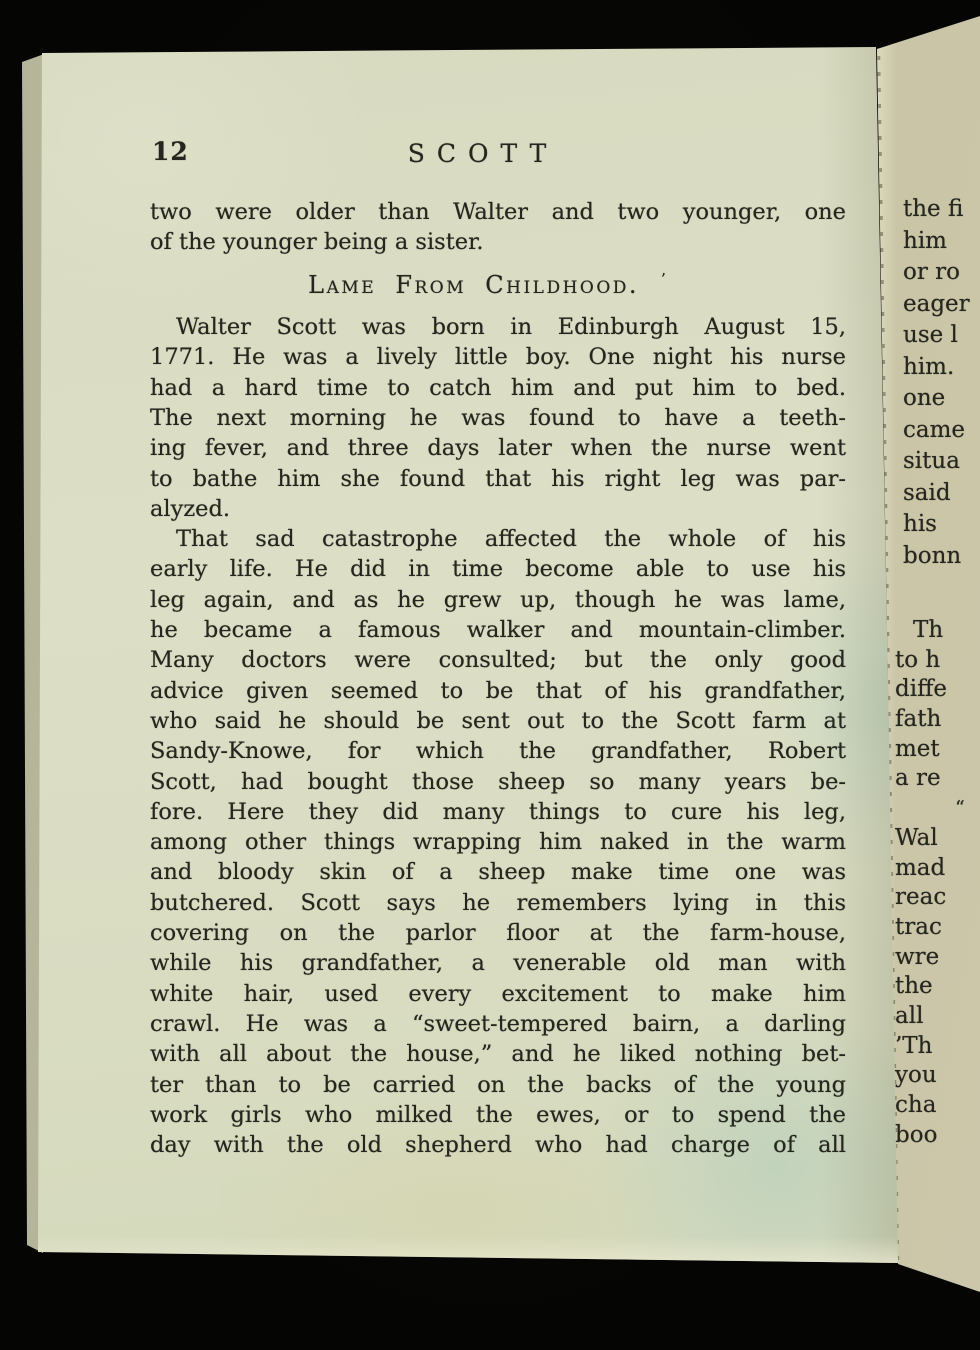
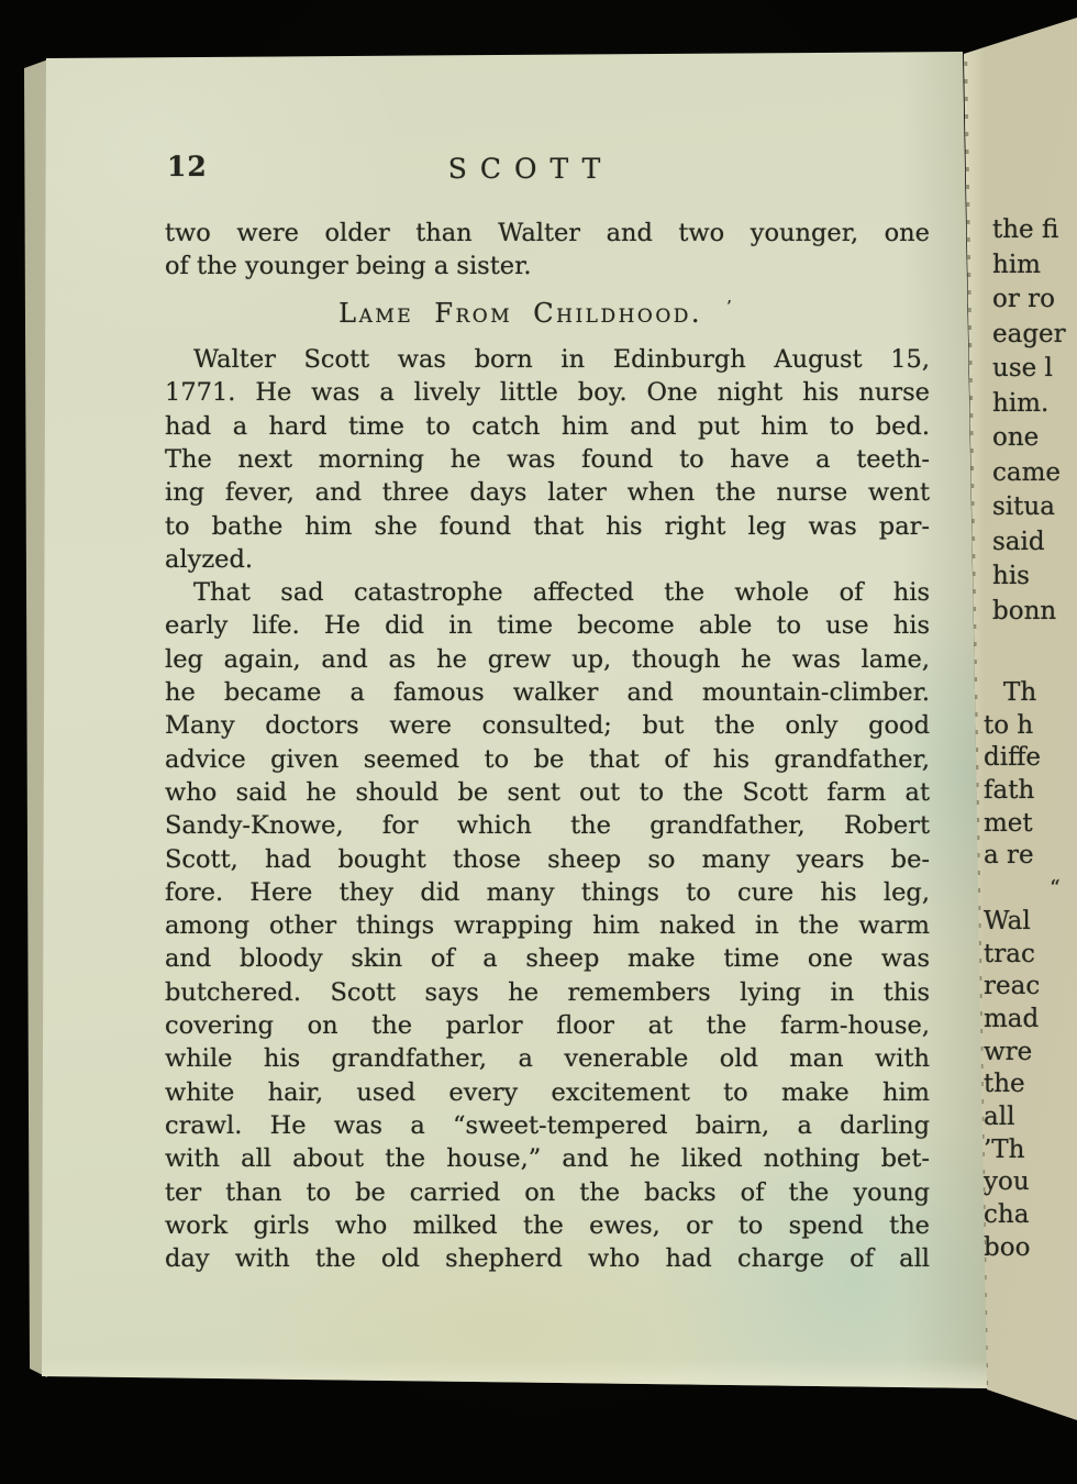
  12
  SCOTT
  two were older than Walter and two younger, one
  of the younger being a sister.
  Lame From Childhood. ’
  Walter Scott was born in Edinburgh August 15,
  1771. He was a lively little boy. One night his nurse
  had a hard time to catch him and put him to bed.
  The next morning he was found to have a teeth-
  ing fever, and three days later when the nurse went
  to bathe him she found that his right leg was par-
  alyzed.
  That sad catastrophe affected the whole of his
  early life. He did in time become able to use his
  leg again, and as he grew up, though he was lame,
  he became a famous walker and mountain-climber.
  Many doctors were consulted; but the only good
  advice given seemed to be that of his grandfather,
  who said he should be sent out to the Scott farm at
  Sandy-Knowe, for which the grandfather, Robert
  Scott, had bought those sheep so many years be-
  fore. Here they did many things to cure his leg,
  among other things wrapping him naked in the warm
  and bloody skin of a sheep make time one was
  butchered. Scott says he remembers lying in this
  covering on the parlor floor at the farm-house,
  while his grandfather, a venerable old man with
  white hair, used every excitement to make him
  crawl. He was a “sweet-tempered bairn, a darling
  with all about the house,” and he liked nothing bet-
  ter than to be carried on the backs of the young
  work girls who milked the ewes, or to spend the
  day with the old shepherd who had charge of all
  the fi
  him
  or ro
  eager
  use l
  him.
  one
  came
  situa
  said
  his
  bonn
  Th
  to h
  diffe
  fath
  met
  a re
  “
  Wal
- mad
+ trac
  reac
- trac
+ mad
  wre
  the
  all
  ’Th
  you
  cha
  boo
